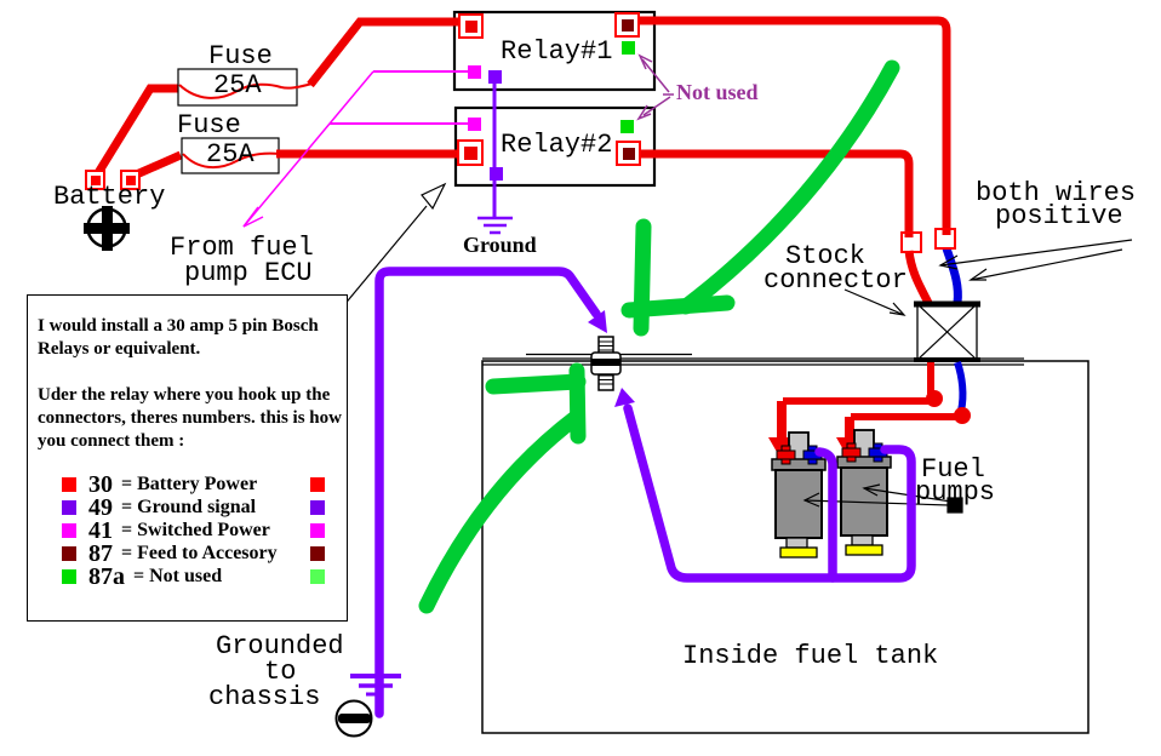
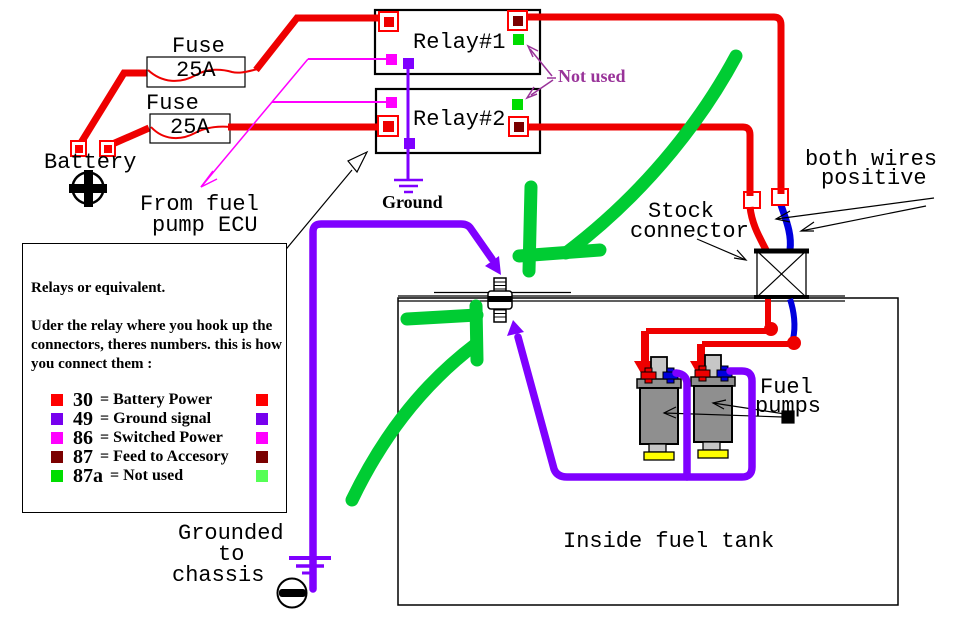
  Battery
  Fuse
  25A
  Fuse
  25A
  Relay#1
  Relay#2
  Not used
  Ground
  From fuel
  pump ECU
  Stock
  connector
  both wires
  positive
  Fuel
  pumps
  Inside fuel tank
  Grounded
  to
  chassis
- I would install a 30 amp 5 pin Bosch
  Relays or equivalent.
  Uder the relay where you hook up the
  connectors, theres numbers. this is how
  you connect them :
  30
  = Battery Power
  49
  = Ground signal
- 41
+ 86
  = Switched Power
  87
  = Feed to Accesory
  87a
  = Not used
